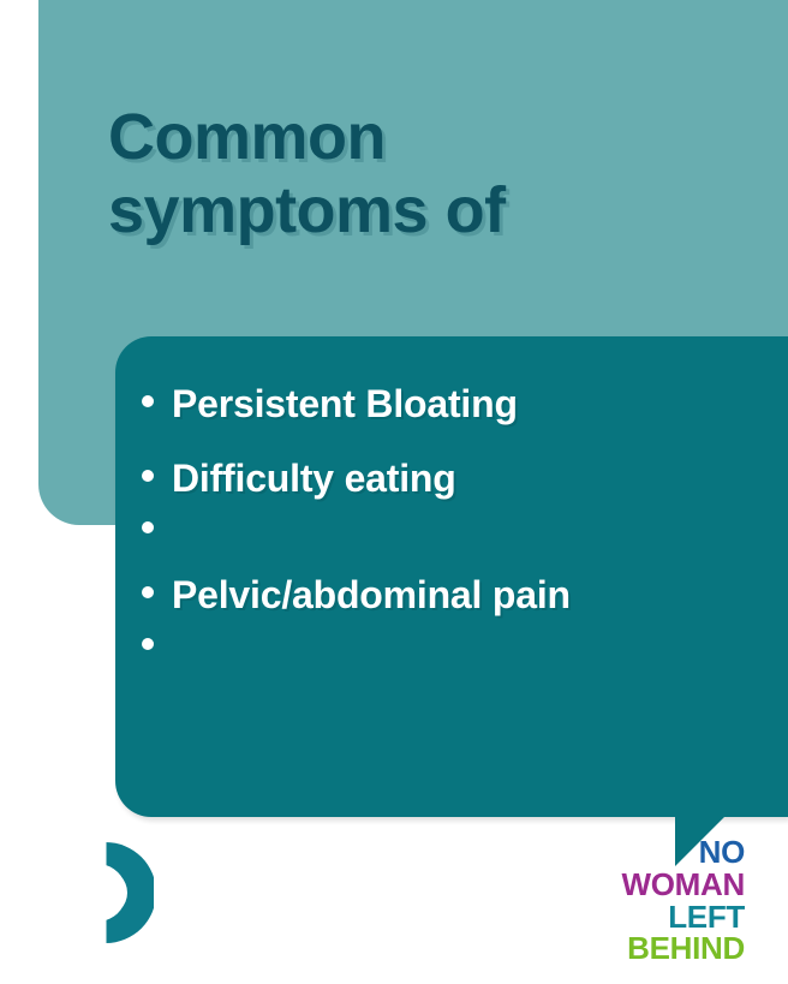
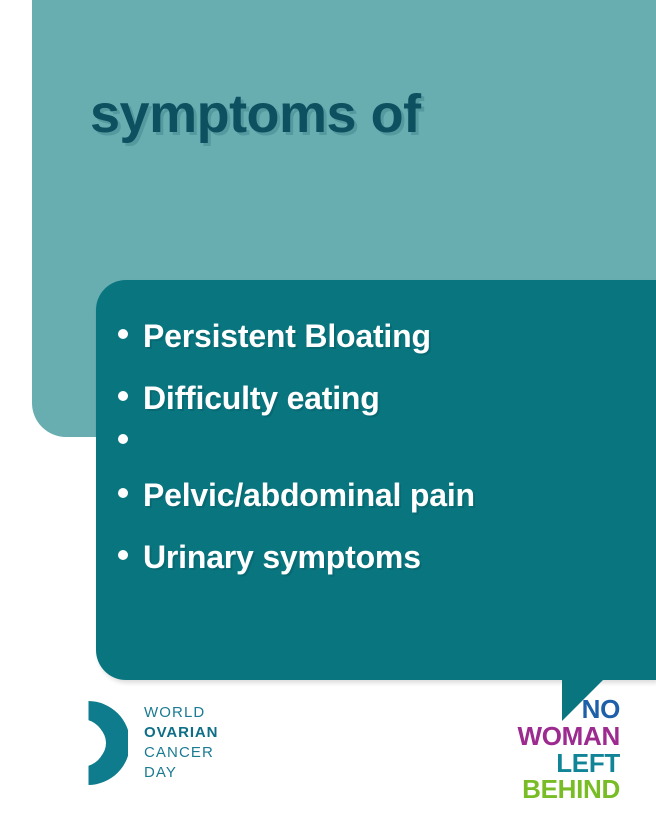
- Common
  symptoms of
  Persistent Bloating
  Difficulty eating
  Pelvic/abdominal pain
+ Urinary symptoms
+ WORLD
+ OVARIAN
+ CANCER
+ DAY
  NO
  WOMAN
  LEFT
  BEHIND
